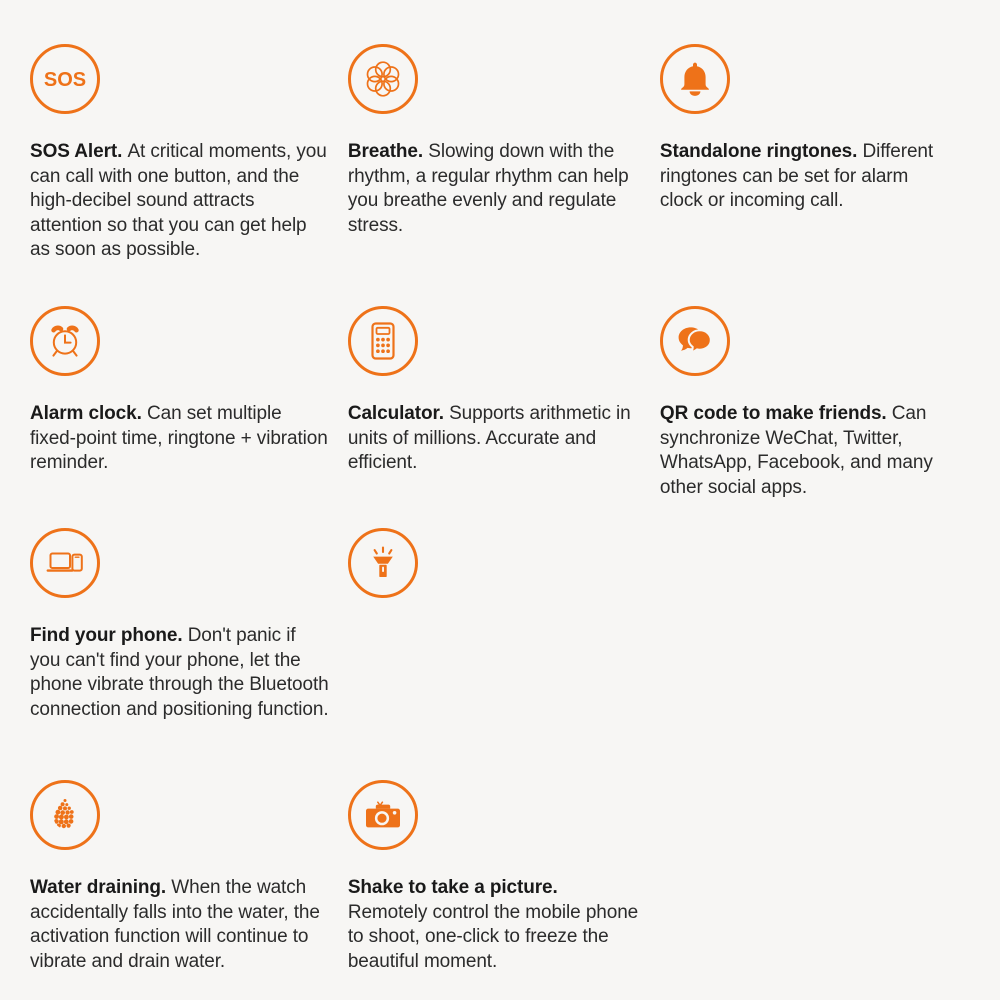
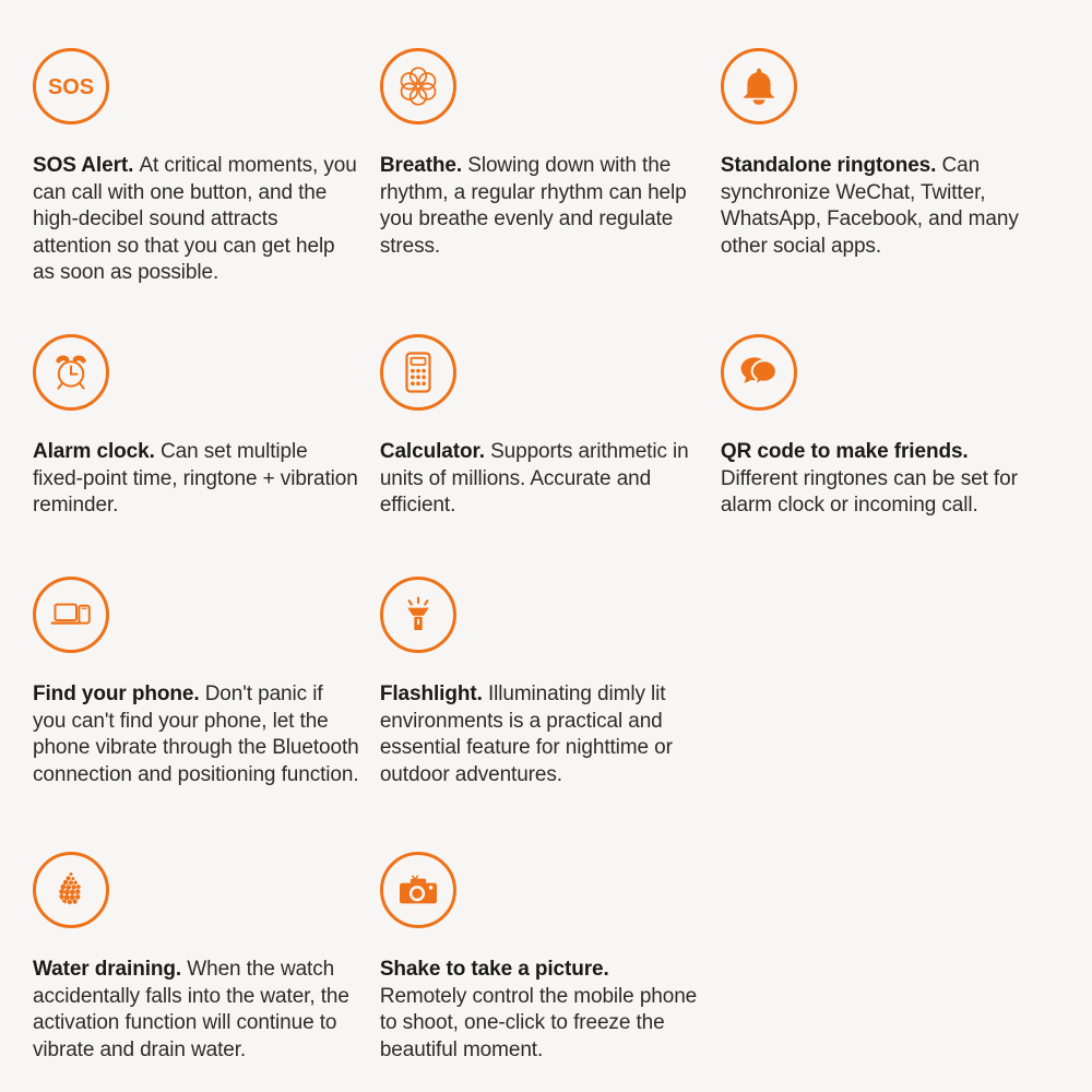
  SOS
  SOS Alert. At critical moments, you can call with one button, and the high-decibel sound attracts attention so that you can get help as soon as possible.
  Breathe. Slowing down with the rhythm, a regular rhythm can help you breathe evenly and regulate stress.
- Standalone ringtones. Different ringtones can be set for alarm clock or incoming call.
+ Standalone ringtones. Can synchronize WeChat, Twitter, WhatsApp, Facebook, and many other social apps.
  Alarm clock. Can set multiple fixed-point time, ringtone + vibration reminder.
  Calculator. Supports arithmetic in units of millions. Accurate and efficient.
- QR code to make friends. Can synchronize WeChat, Twitter, WhatsApp, Facebook, and many other social apps.
+ QR code to make friends. Different ringtones can be set for alarm clock or incoming call.
  Find your phone. Don't panic if you can't find your phone, let the phone vibrate through the Bluetooth connection and positioning function.
+ Flashlight. Illuminating dimly lit environments is a practical and essential feature for nighttime or outdoor adventures.
  Water draining. When the watch accidentally falls into the water, the activation function will continue to vibrate and drain water.
  Shake to take a picture. Remotely control the mobile phone to shoot, one-click to freeze the beautiful moment.
